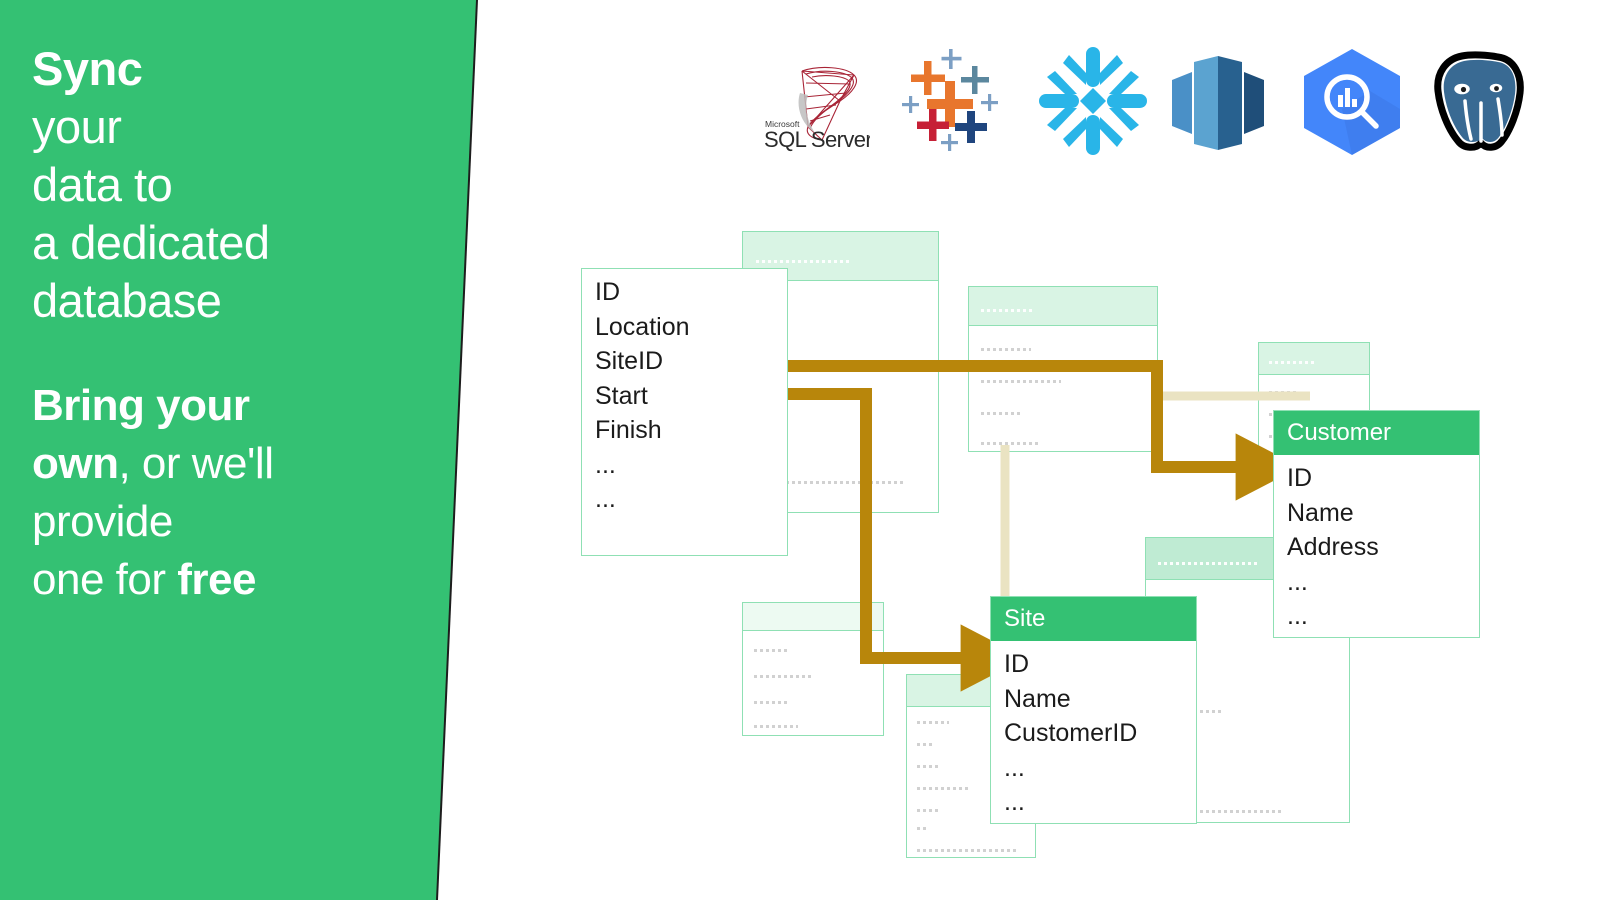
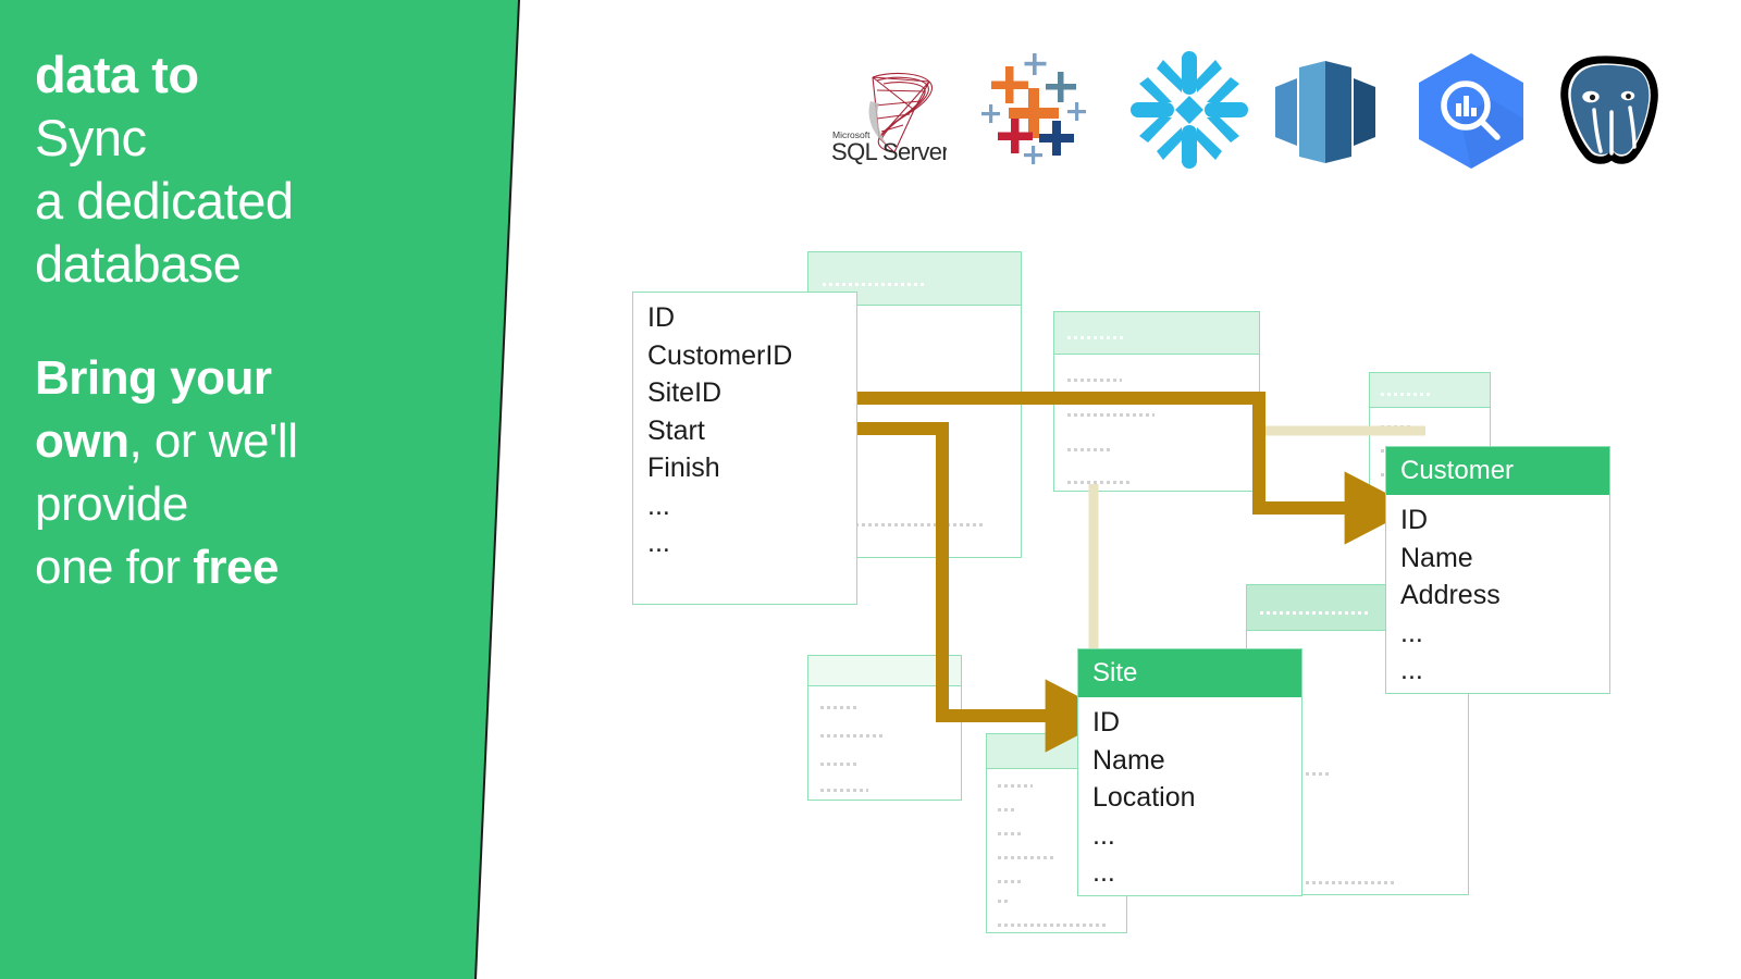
  ID
- Location
+ CustomerID
  SiteID
  Start
  Finish
  ...
  ...
  Site
  ID
  Name
- CustomerID
+ Location
  ...
  ...
  Customer
  ID
  Name
  Address
  ...
  ...
  Microsoft
  SQL Server
- Sync
+ data to
- your
- data to
+ Sync
  a dedicated
  database
  Bring your
  own, or we'll
  provide
  one for free
